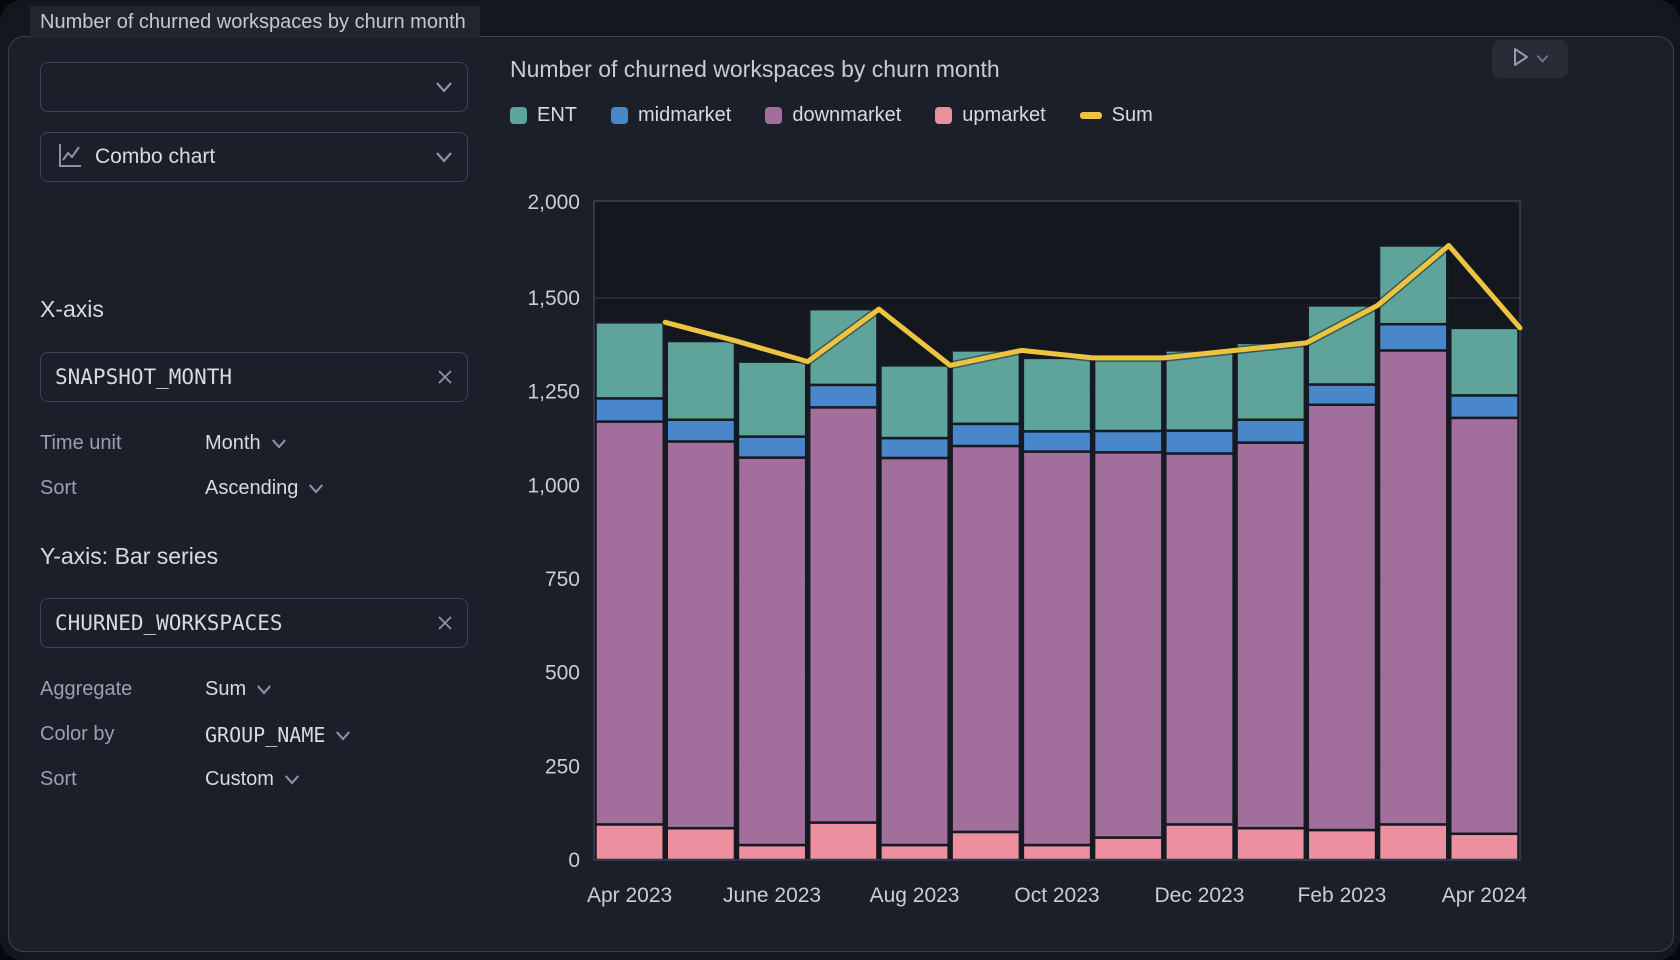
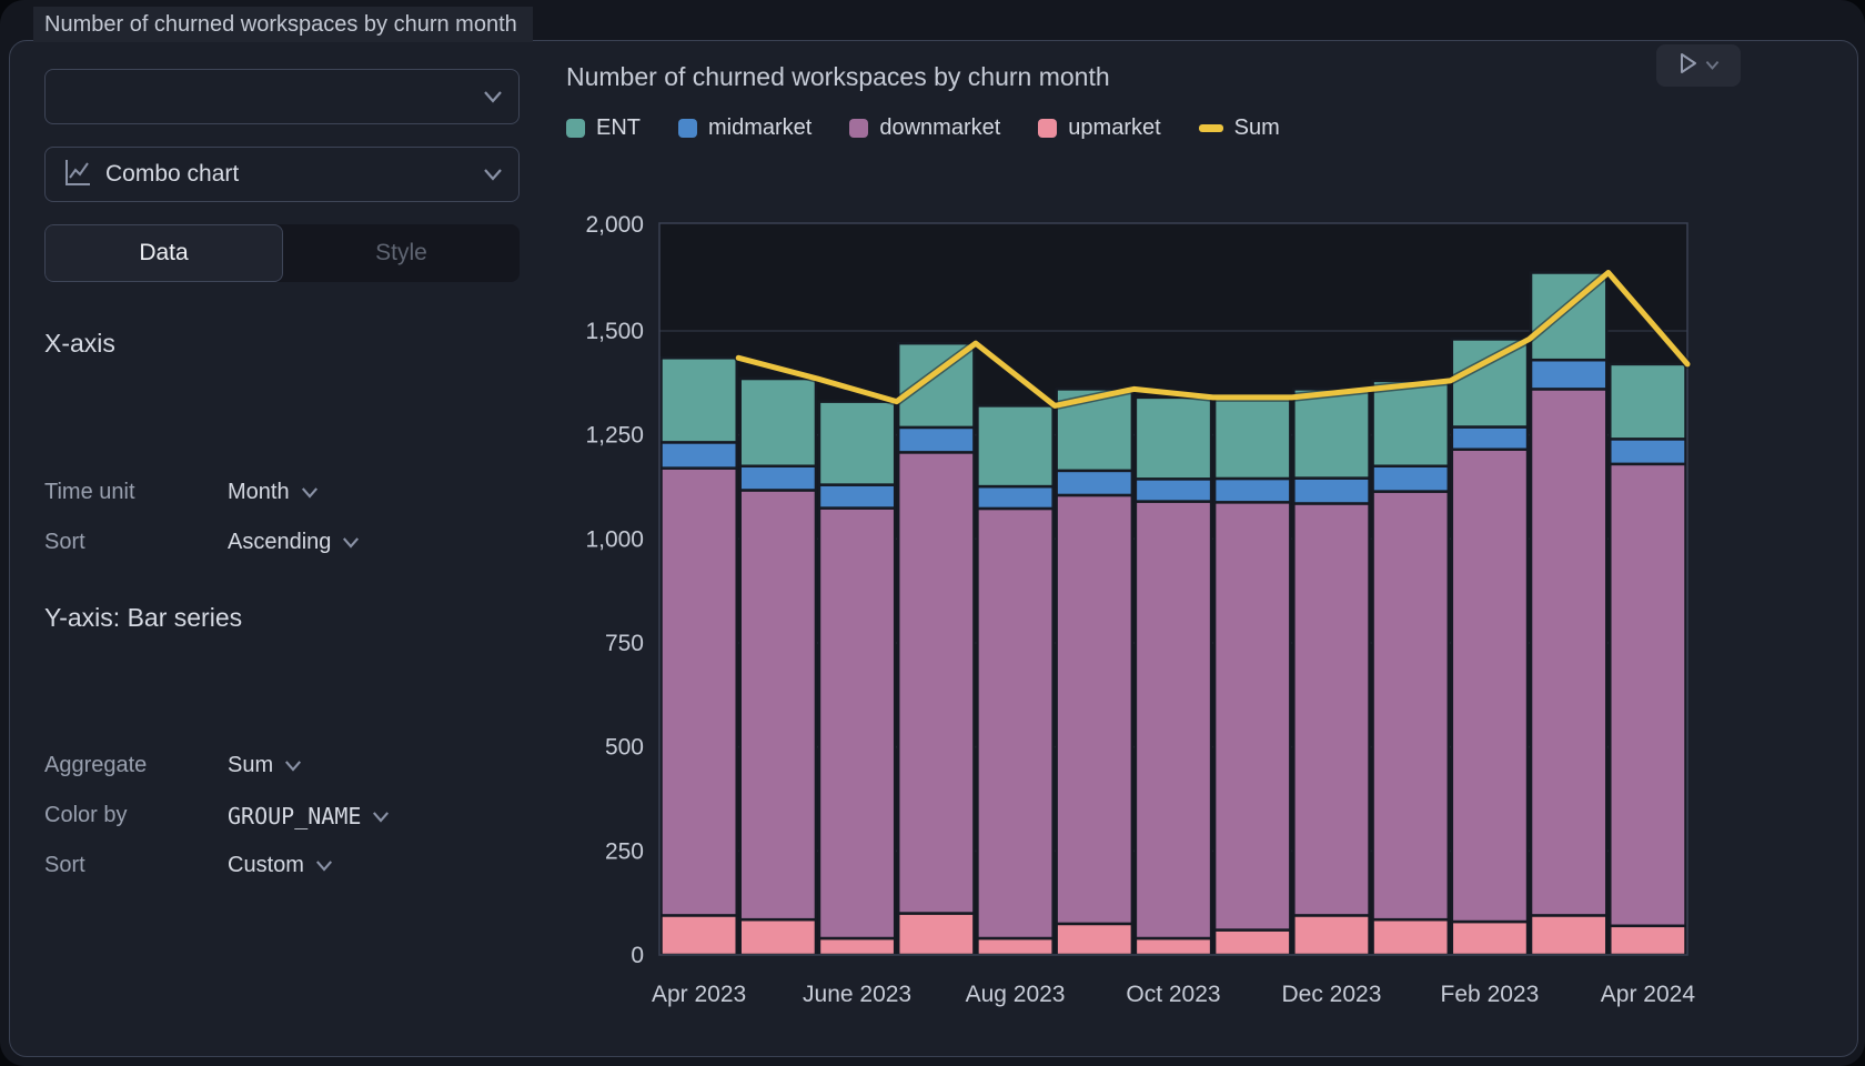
  Number of churned workspaces by churn month
  Combo chart
+ Data
+ Style
  X-axis
- SNAPSHOT_MONTH
  Time unit
  Month
  Sort
  Ascending
  Y-axis: Bar series
- CHURNED_WORKSPACES
  Aggregate
  Sum
  Color by
  GROUP_NAME
  Sort
  Custom
  Number of churned workspaces by churn month
  ENT
  midmarket
  downmarket
  upmarket
  Sum
  0
  250
  500
  750
  1,000
  1,250
  1,500
  2,000
  Apr 2023
  June 2023
  Aug 2023
  Oct 2023
  Dec 2023
  Feb 2023
  Apr 2024
